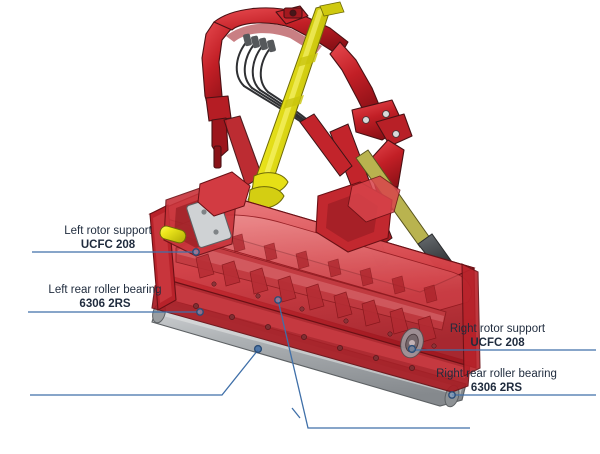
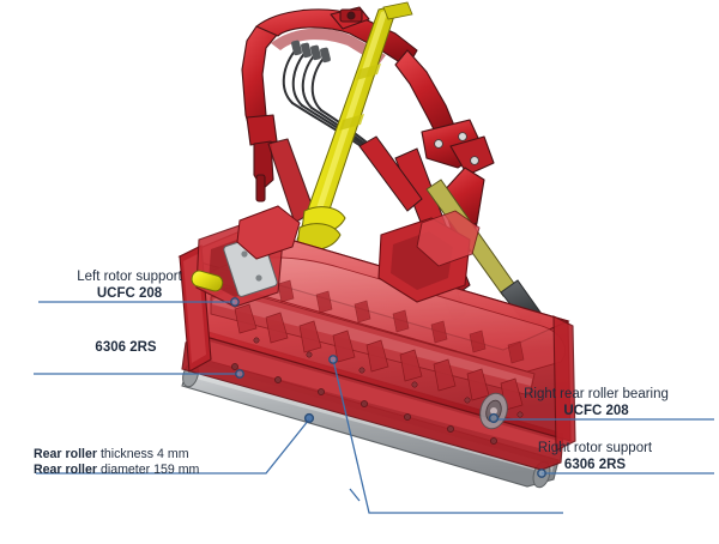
  Left rotor support
  UCFC 208
- Left rear roller bearing
  6306 2RS
- Right rotor support
+ Right rear roller bearing
  UCFC 208
- Right rear roller bearing
+ Right rotor support
  6306 2RS
+ Rear roller thickness 4 mm
+ Rear roller diameter 159 mm
